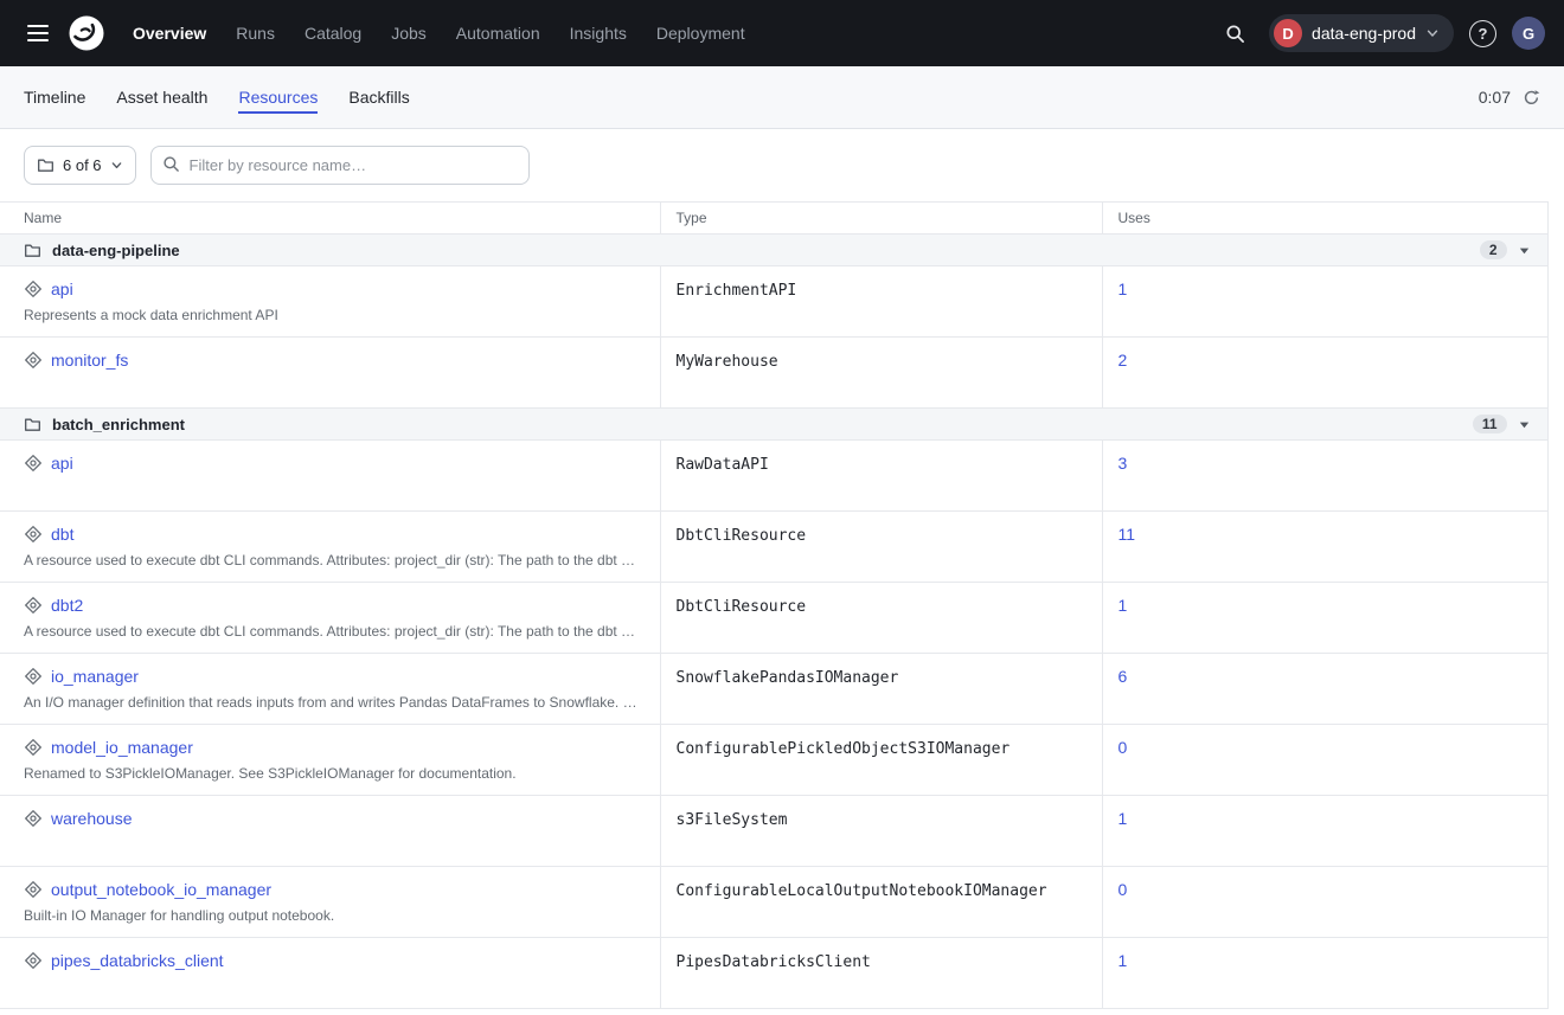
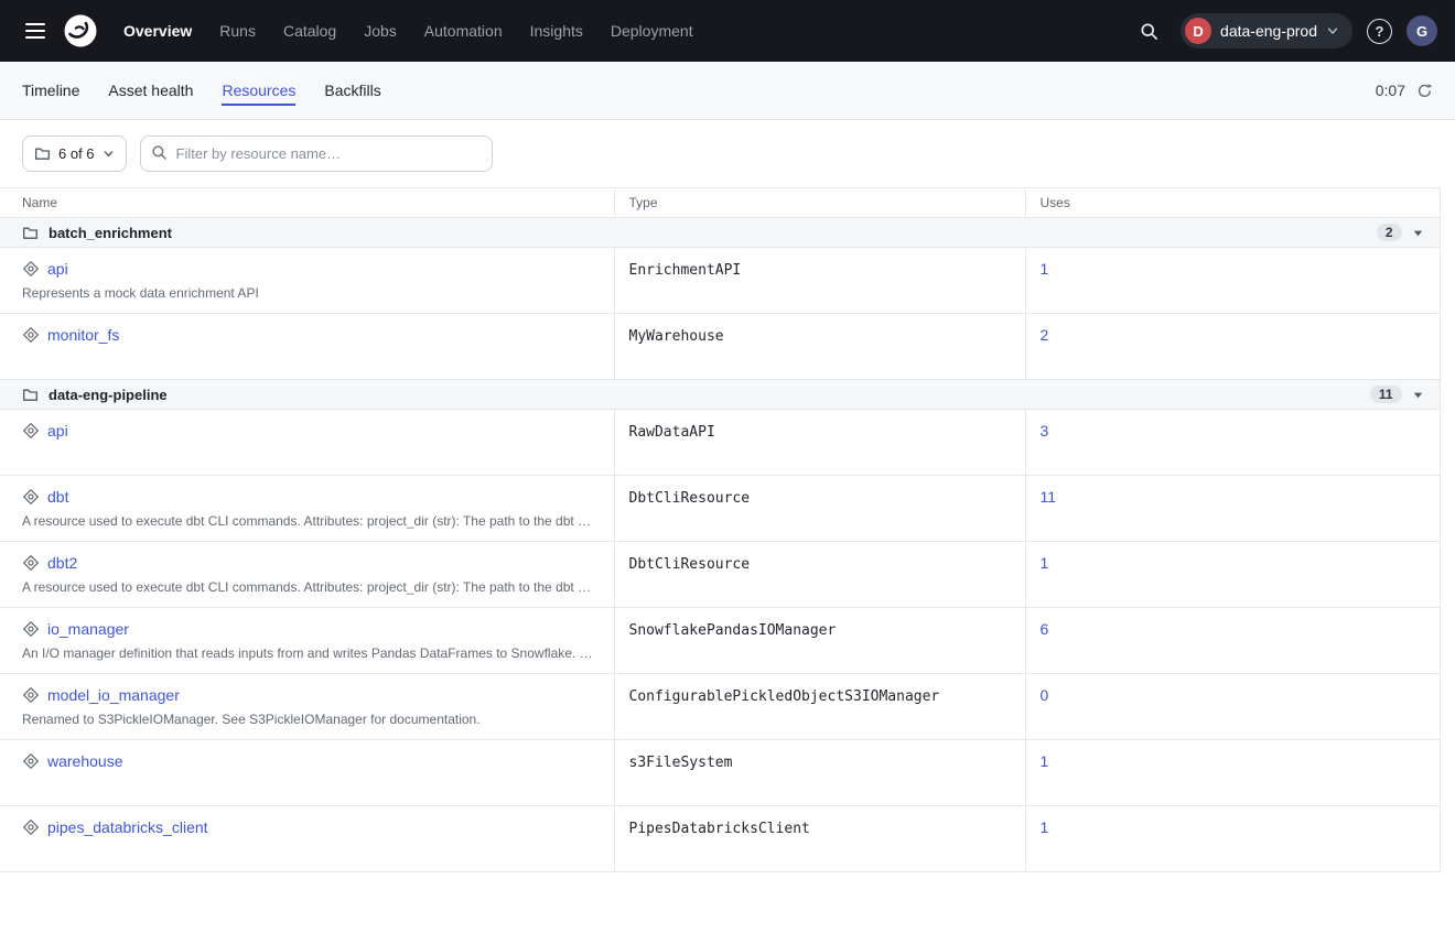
  Overview
  Runs
  Catalog
  Jobs
  Automation
  Insights
  Deployment
  D
  data-eng-prod
  ?
  G
  Timeline
  Asset health
  Resources
  Backfills
  0:07
  6 of 6
  Filter by resource name…
  Name	Type	Uses
- data-eng-pipeline 2
+ batch_enrichment 2
  api Represents a mock data enrichment API	EnrichmentAPI	1
  monitor_fs	MyWarehouse	2
- batch_enrichment 11
+ data-eng-pipeline 11
  api	RawDataAPI	3
  dbt A resource used to execute dbt CLI commands. Attributes: project_dir (str): The path to the dbt pro	DbtCliResource	11
  dbt2 A resource used to execute dbt CLI commands. Attributes: project_dir (str): The path to the dbt pro	DbtCliResource	1
  io_manager An I/O manager definition that reads inputs from and writes Pandas DataFrames to Snowflake. W	SnowflakePandasIOManager	6
  model_io_manager Renamed to S3PickleIOManager. See S3PickleIOManager for documentation.	ConfigurablePickledObjectS3IOManager	0
  warehouse	s3FileSystem	1
- output_notebook_io_manager Built-in IO Manager for handling output notebook.	ConfigurableLocalOutputNotebookIOManager	0
  pipes_databricks_client	PipesDatabricksClient	1
